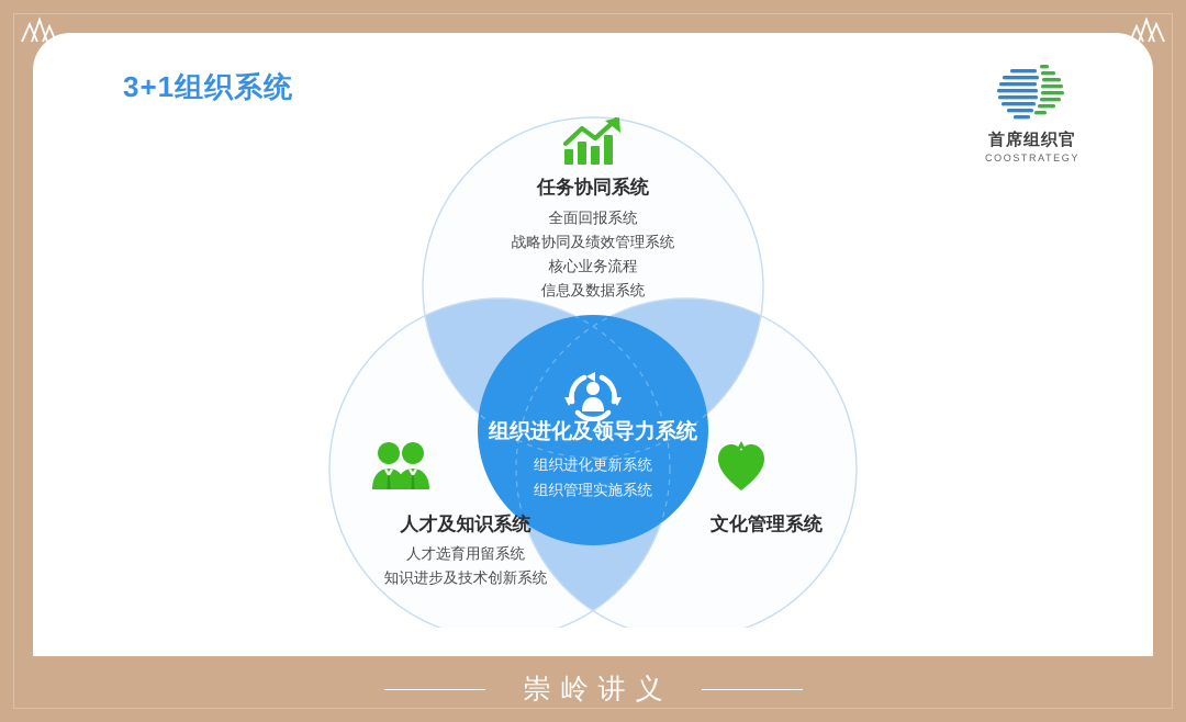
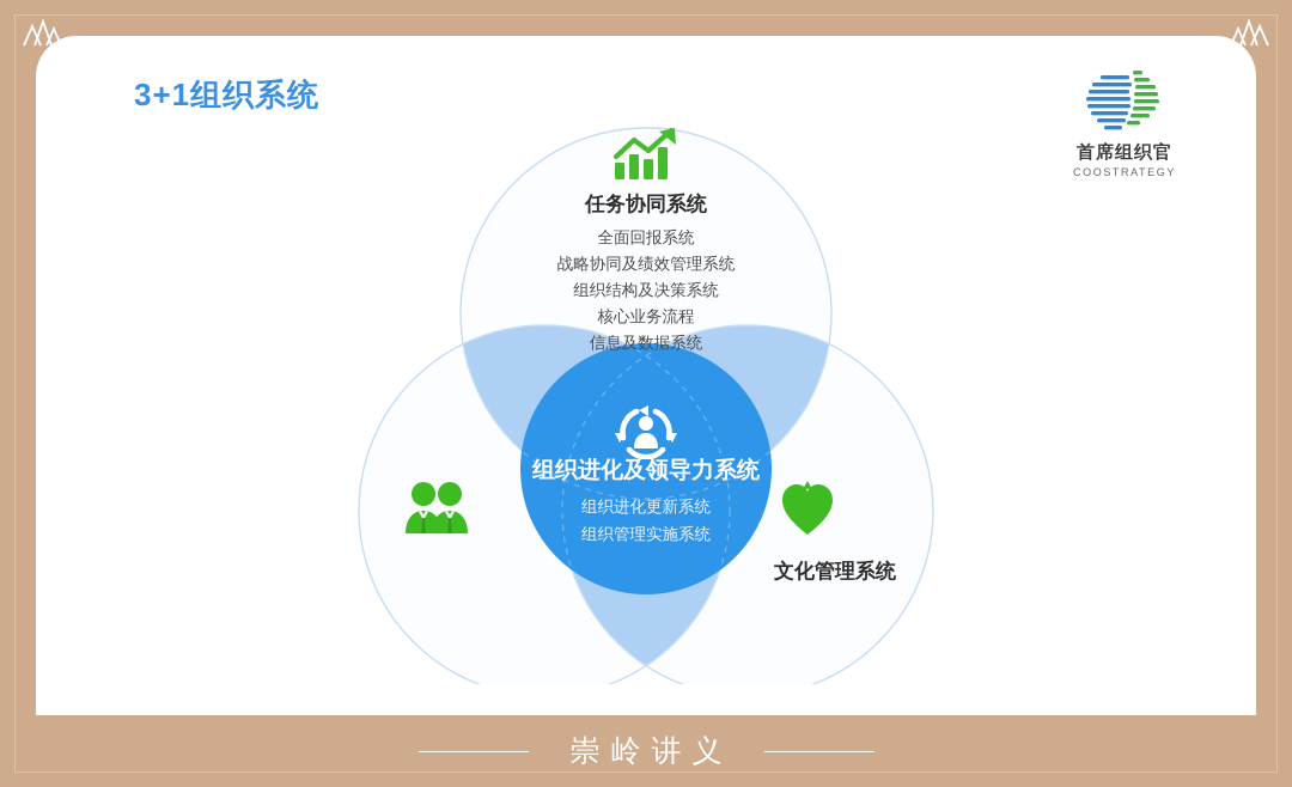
  3+1组织系统
  首席组织官
  COOSTRATEGY
  任务协同系统
  全面回报系统
  战略协同及绩效管理系统
+ 组织结构及决策系统
  核心业务流程
  信息及数据系统
  组织进化及领导力系统
  组织进化更新系统
  组织管理实施系统
- 人才及知识系统
- 人才选育用留系统
- 知识进步及技术创新系统
  文化管理系统
  崇岭讲义
